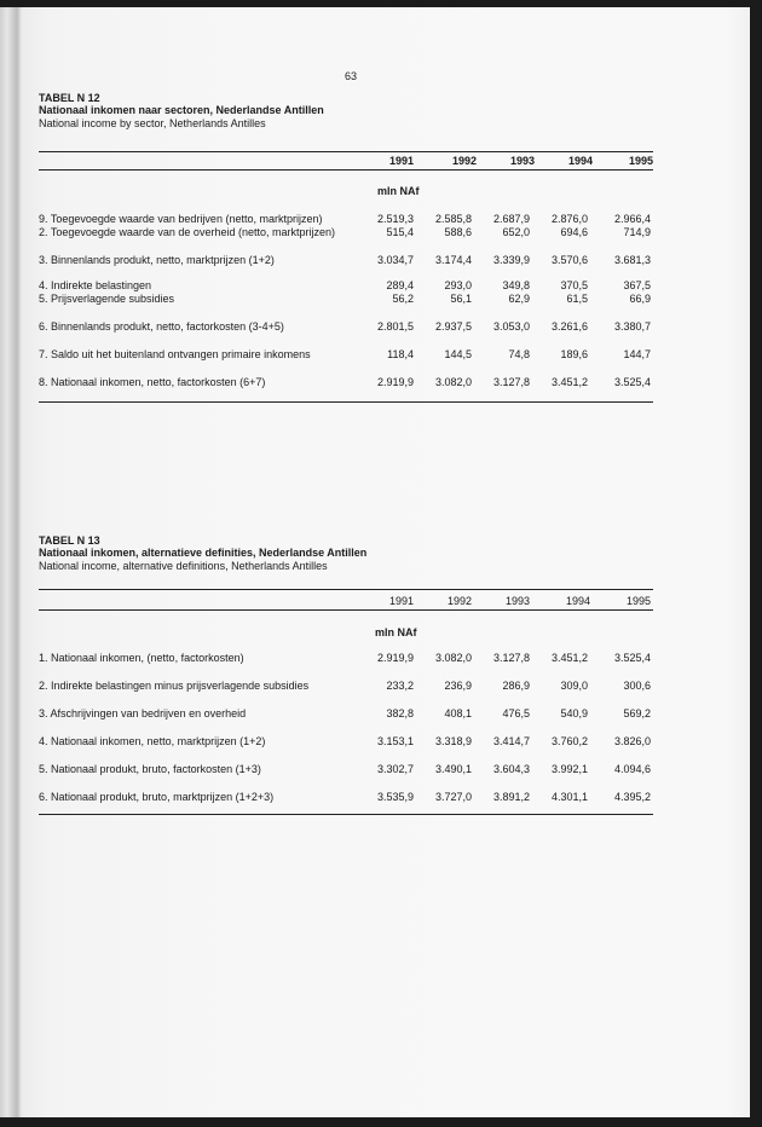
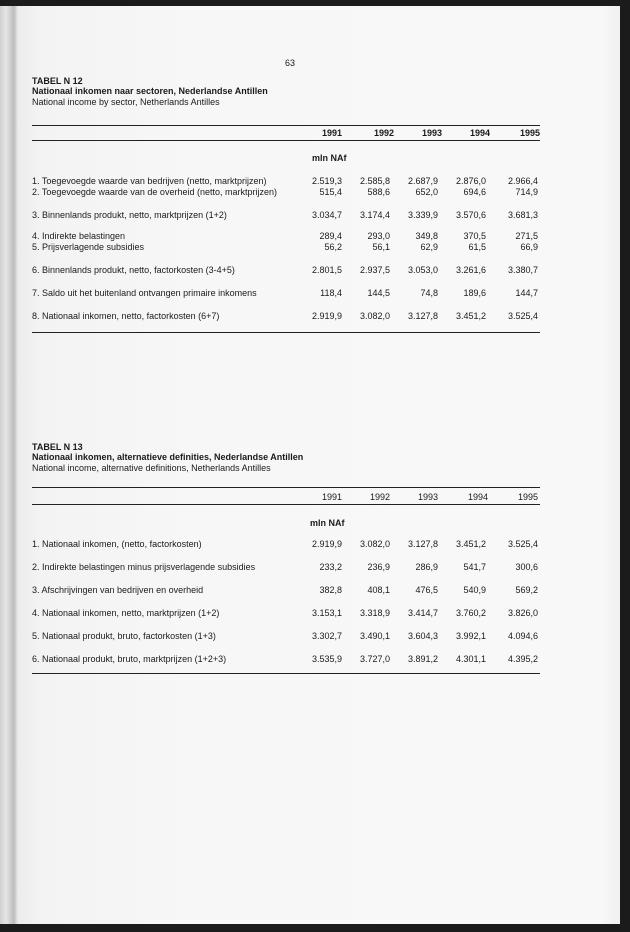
  63
  TABEL N 12
  Nationaal inkomen naar sectoren, Nederlandse Antillen
  National income by sector, Netherlands Antilles
  1991
  1992
  1993
  1994
  1995
  mln NAf
- 9. Toegevoegde waarde van bedrijven (netto, marktprijzen)
+ 1. Toegevoegde waarde van bedrijven (netto, marktprijzen)
  2.519,3
  2.585,8
  2.687,9
  2.876,0
  2.966,4
  2. Toegevoegde waarde van de overheid (netto, marktprijzen)
  515,4
  588,6
  652,0
  694,6
  714,9
  3. Binnenlands produkt, netto, marktprijzen (1+2)
  3.034,7
  3.174,4
  3.339,9
  3.570,6
  3.681,3
  4. Indirekte belastingen
  289,4
  293,0
  349,8
  370,5
- 367,5
+ 271,5
  5. Prijsverlagende subsidies
  56,2
  56,1
  62,9
  61,5
  66,9
  6. Binnenlands produkt, netto, factorkosten (3-4+5)
  2.801,5
  2.937,5
  3.053,0
  3.261,6
  3.380,7
  7. Saldo uit het buitenland ontvangen primaire inkomens
  118,4
  144,5
  74,8
  189,6
  144,7
  8. Nationaal inkomen, netto, factorkosten (6+7)
  2.919,9
  3.082,0
  3.127,8
  3.451,2
  3.525,4
  TABEL N 13
  Nationaal inkomen, alternatieve definities, Nederlandse Antillen
  National income, alternative definitions, Netherlands Antilles
  1991
  1992
  1993
  1994
  1995
  mln NAf
  1. Nationaal inkomen, (netto, factorkosten)
  2.919,9
  3.082,0
  3.127,8
  3.451,2
  3.525,4
  2. Indirekte belastingen minus prijsverlagende subsidies
  233,2
  236,9
  286,9
- 309,0
+ 541,7
  300,6
  3. Afschrijvingen van bedrijven en overheid
  382,8
  408,1
  476,5
  540,9
  569,2
  4. Nationaal inkomen, netto, marktprijzen (1+2)
  3.153,1
  3.318,9
  3.414,7
  3.760,2
  3.826,0
  5. Nationaal produkt, bruto, factorkosten (1+3)
  3.302,7
  3.490,1
  3.604,3
  3.992,1
  4.094,6
  6. Nationaal produkt, bruto, marktprijzen (1+2+3)
  3.535,9
  3.727,0
  3.891,2
  4.301,1
  4.395,2
